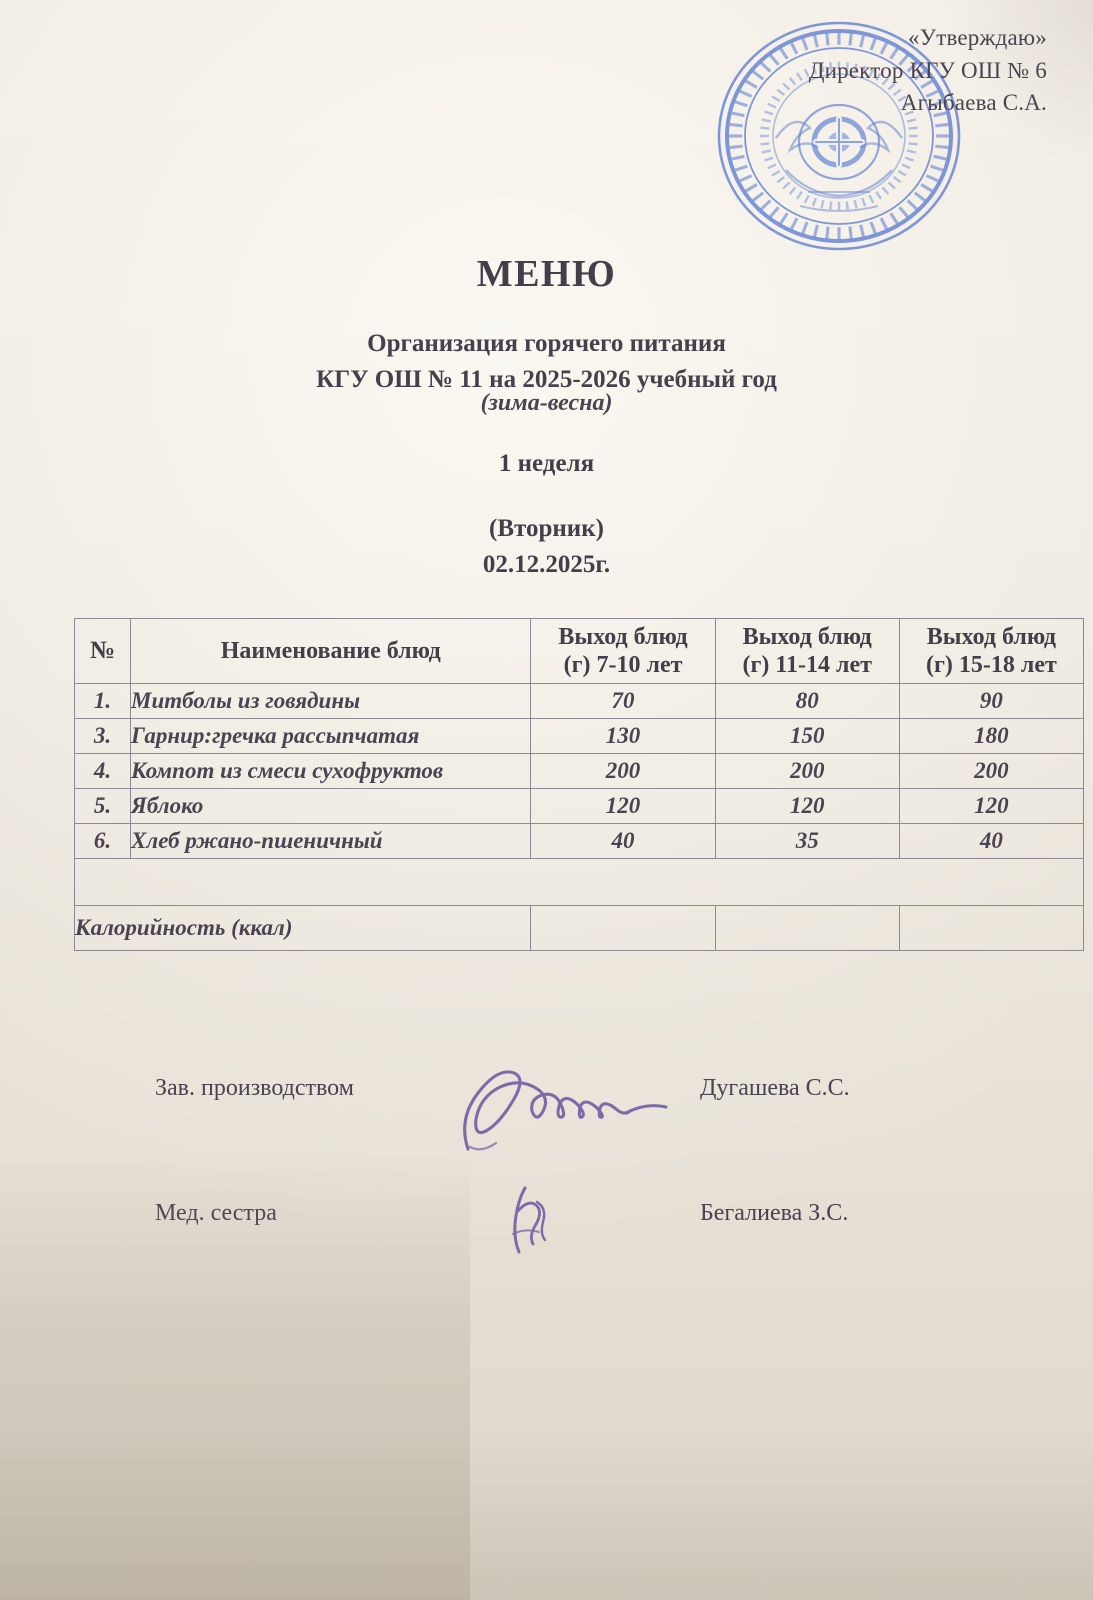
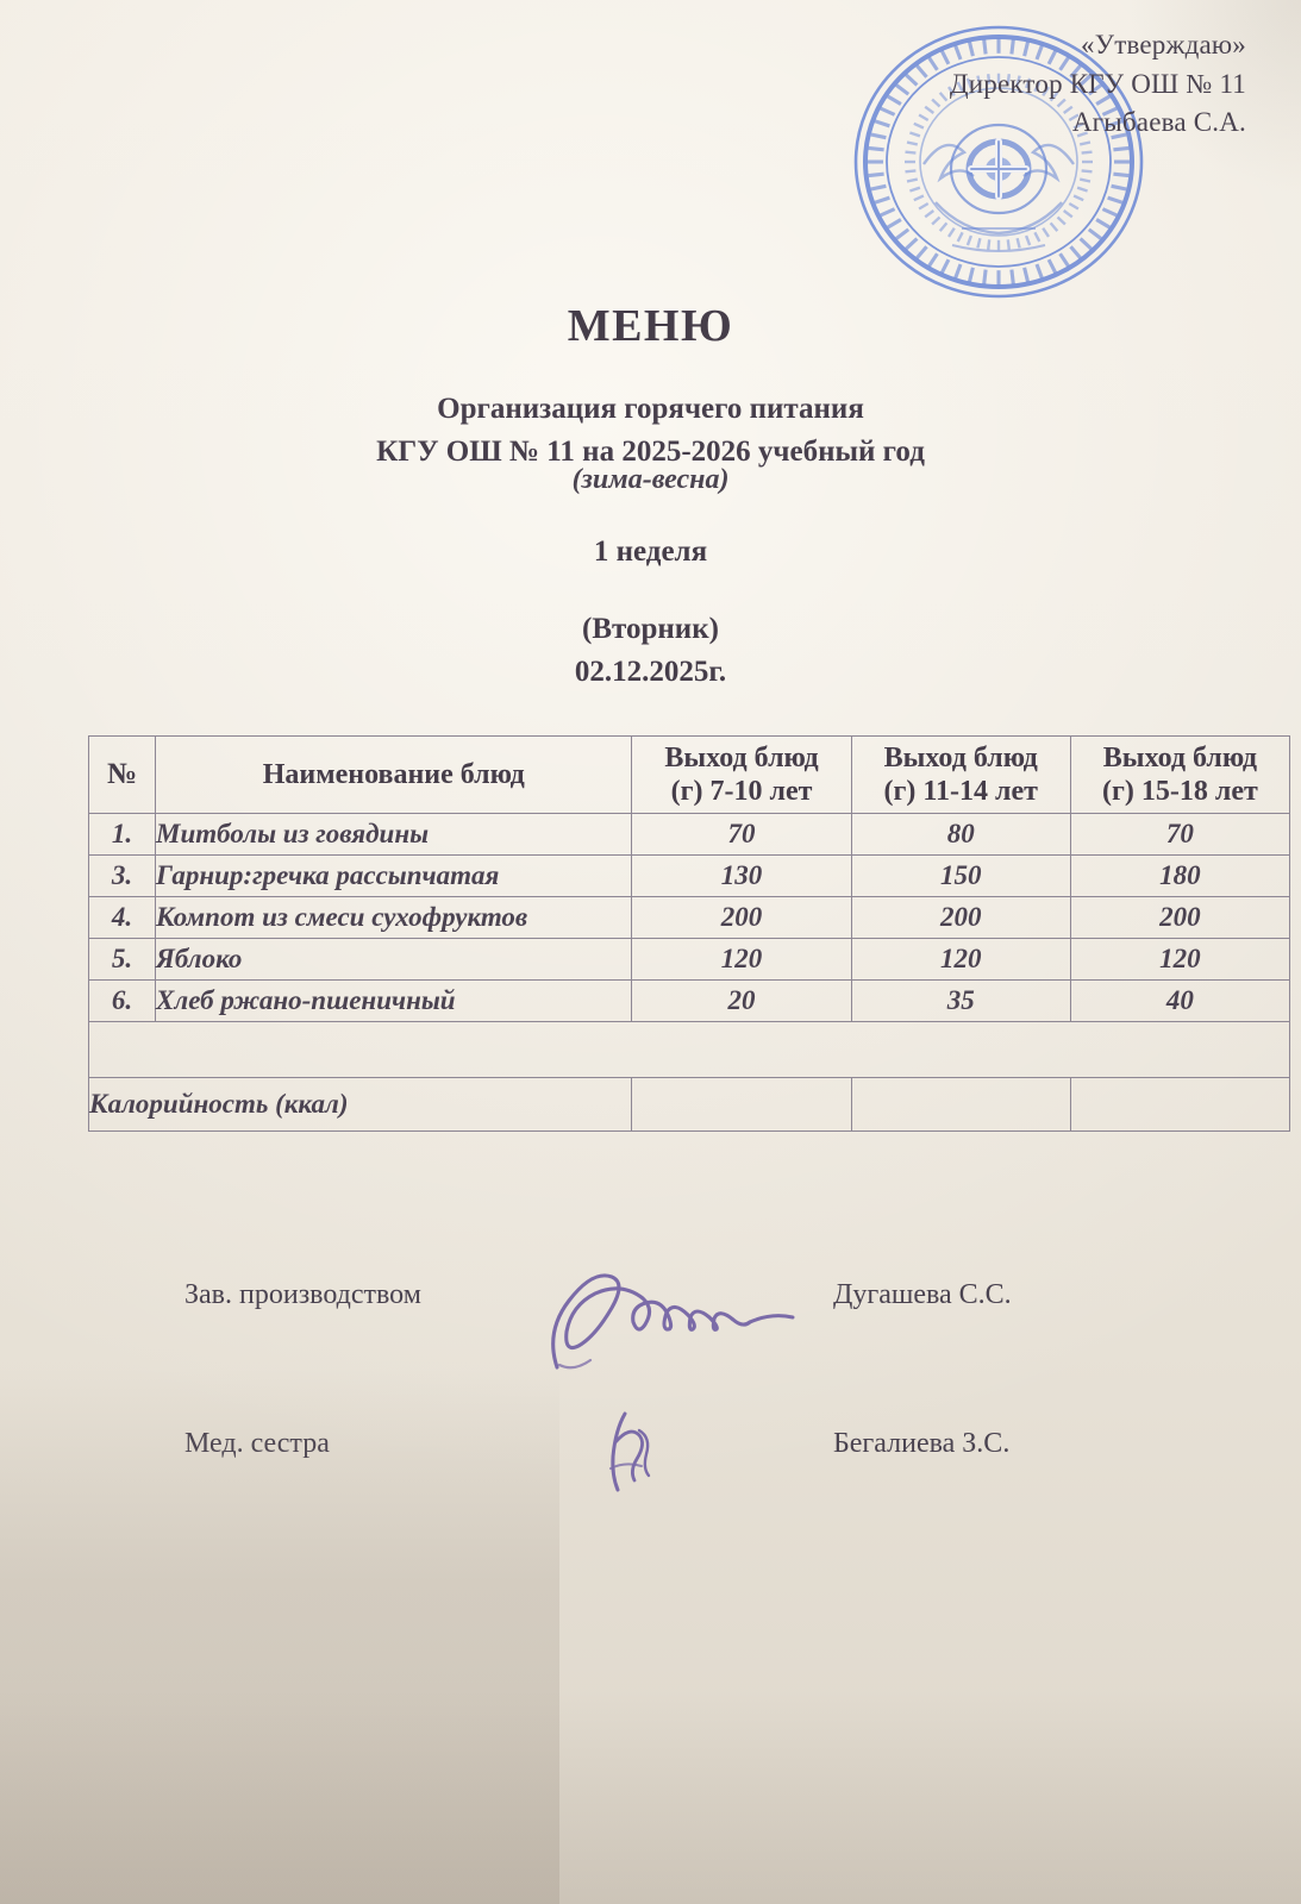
  «Утверждаю»
- Директор КГУ ОШ № 6
+ Директор КГУ ОШ № 11
  Агыбаева С.А.
  МЕНЮ
  Организация горячего питания
  КГУ ОШ № 11 на 2025-2026 учебный год
  (зима-весна)
  1 неделя
  (Вторник)
  02.12.2025г.
  №	Наименование блюд	Выход блюд (г) 7-10 лет	Выход блюд (г) 11-14 лет	Выход блюд (г) 15-18 лет
- 1.	Митболы из говядины	70	80	90
+ 1.	Митболы из говядины	70	80	70
  3.	Гарнир:гречка рассыпчатая	130	150	180
  4.	Компот из смеси сухофруктов	200	200	200
  5.	Яблоко	120	120	120
- 6.	Хлеб ржано-пшеничный	40	35	40
+ 6.	Хлеб ржано-пшеничный	20	35	40
  Калорийность (ккал)
  Зав. производством
  Дугашева С.С.
  Бегалиева З.С.
